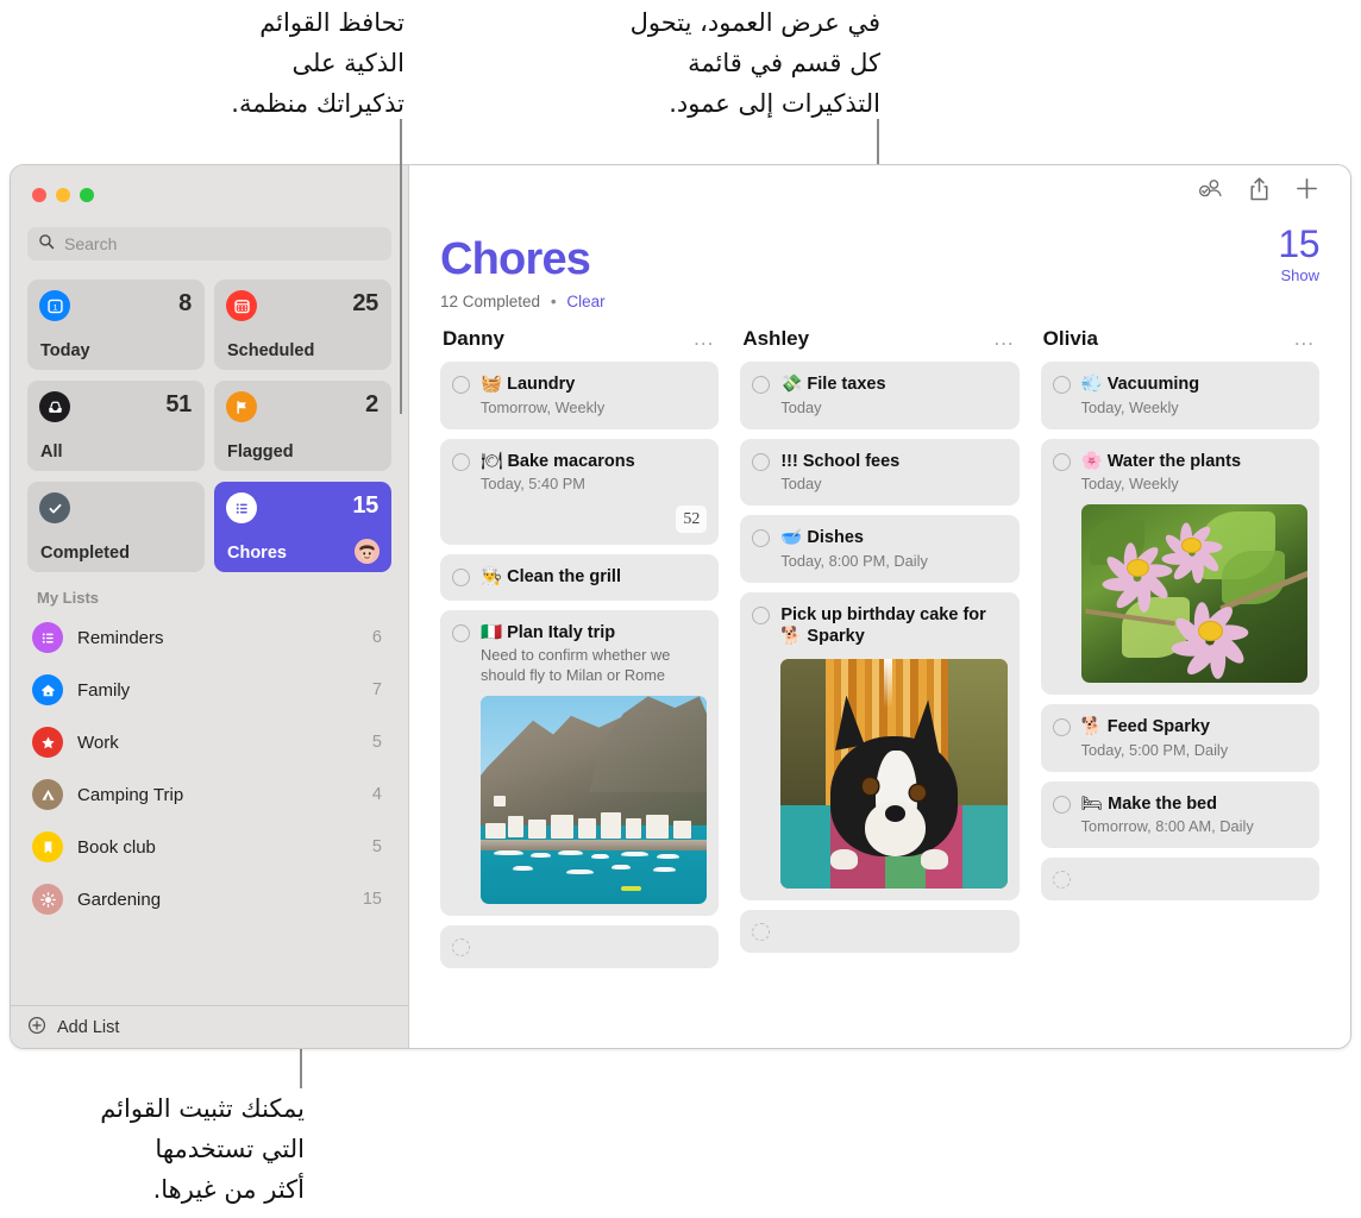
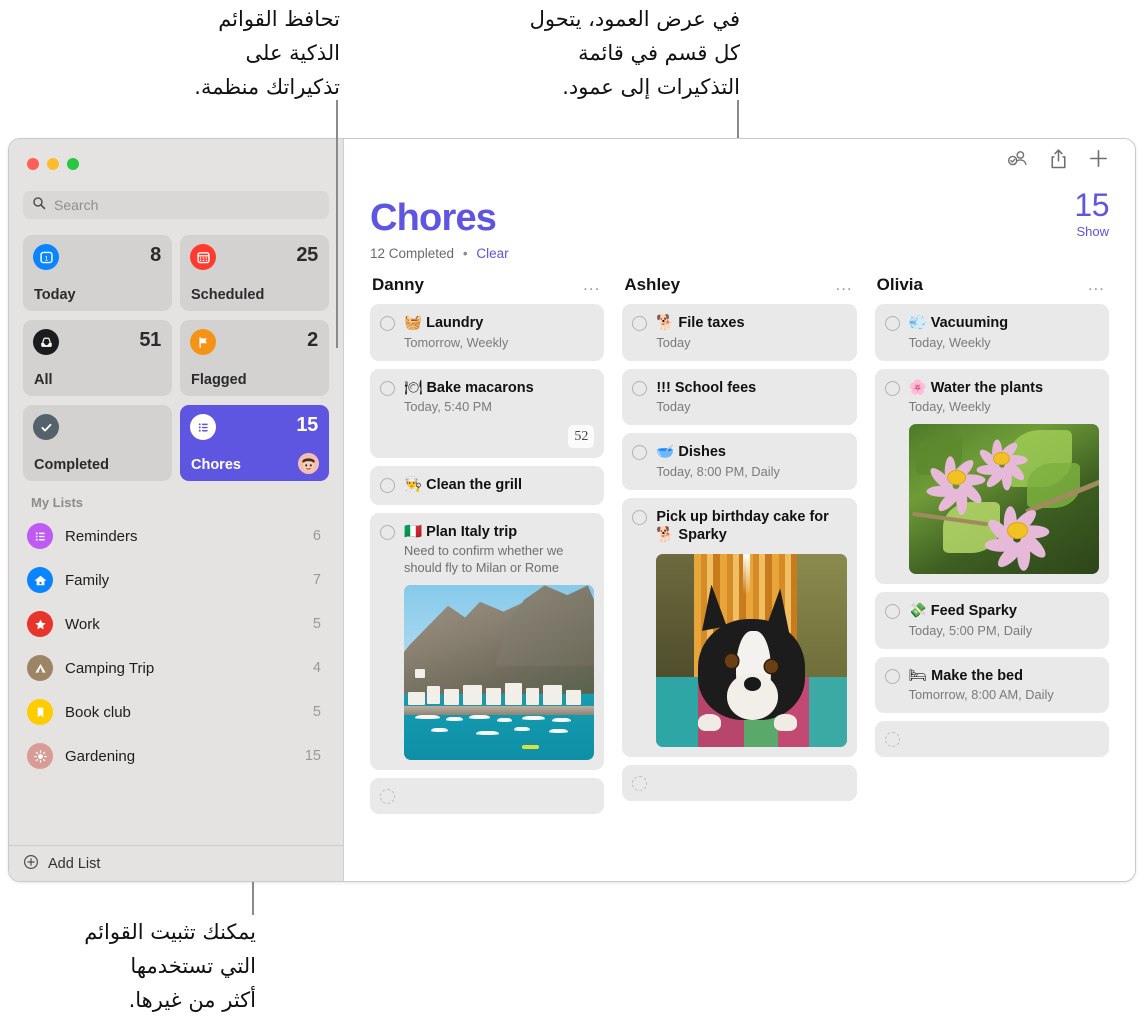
  في عرض العمود، يتحول
  كل قسم في قائمة
  التذكيرات إلى عمود.
  تحافظ القوائم
  الذكية على
  تذكيراتك منظمة.
  يمكنك تثبيت القوائم
  التي تستخدمها
  أكثر من غيرها.
  Search
  8
  Today
  25
  Scheduled
  51
  All
  2
  Flagged
  Completed
  15
  Chores
  My Lists
  Reminders
  6
  Family
  7
  Work
  5
  Camping Trip
  4
  Book club
  5
  Gardening
  15
  Add List
  Chores
  15
  Show
  12 Completed • Clear
  Danny
  ...
  🧺 Laundry
  Tomorrow, Weekly
  🍽 Bake macarons
  Today, 5:40 PM
  52
  👨‍🍳 Clean the grill
  🇮🇹 Plan Italy trip
  Need to confirm whether we should fly to Milan or Rome
  Ashley
  ...
- 💸 File taxes
+ 🐕 File taxes
  Today
  !!! School fees
  Today
  🥣 Dishes
  Today, 8:00 PM, Daily
  Pick up birthday cake for 🐕 Sparky
  Olivia
  ...
  💨 Vacuuming
  Today, Weekly
  🌸 Water the plants
  Today, Weekly
- 🐕 Feed Sparky
+ 💸 Feed Sparky
  Today, 5:00 PM, Daily
  🛏 Make the bed
  Tomorrow, 8:00 AM, Daily
